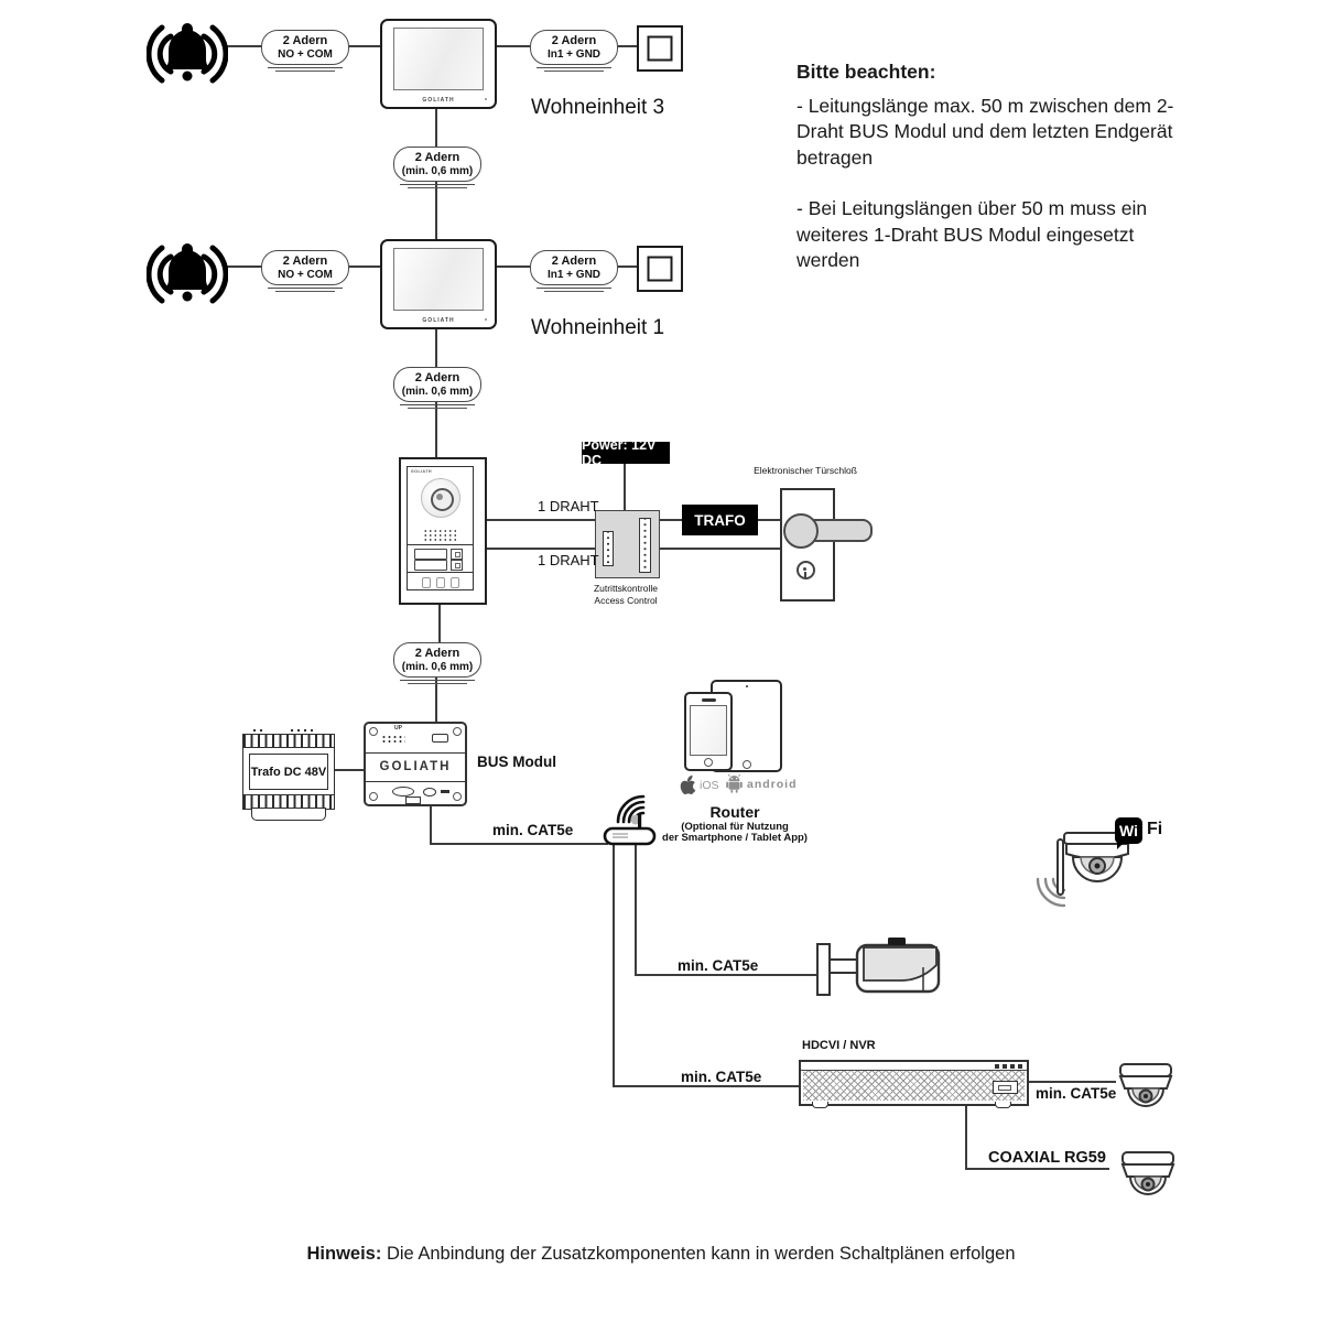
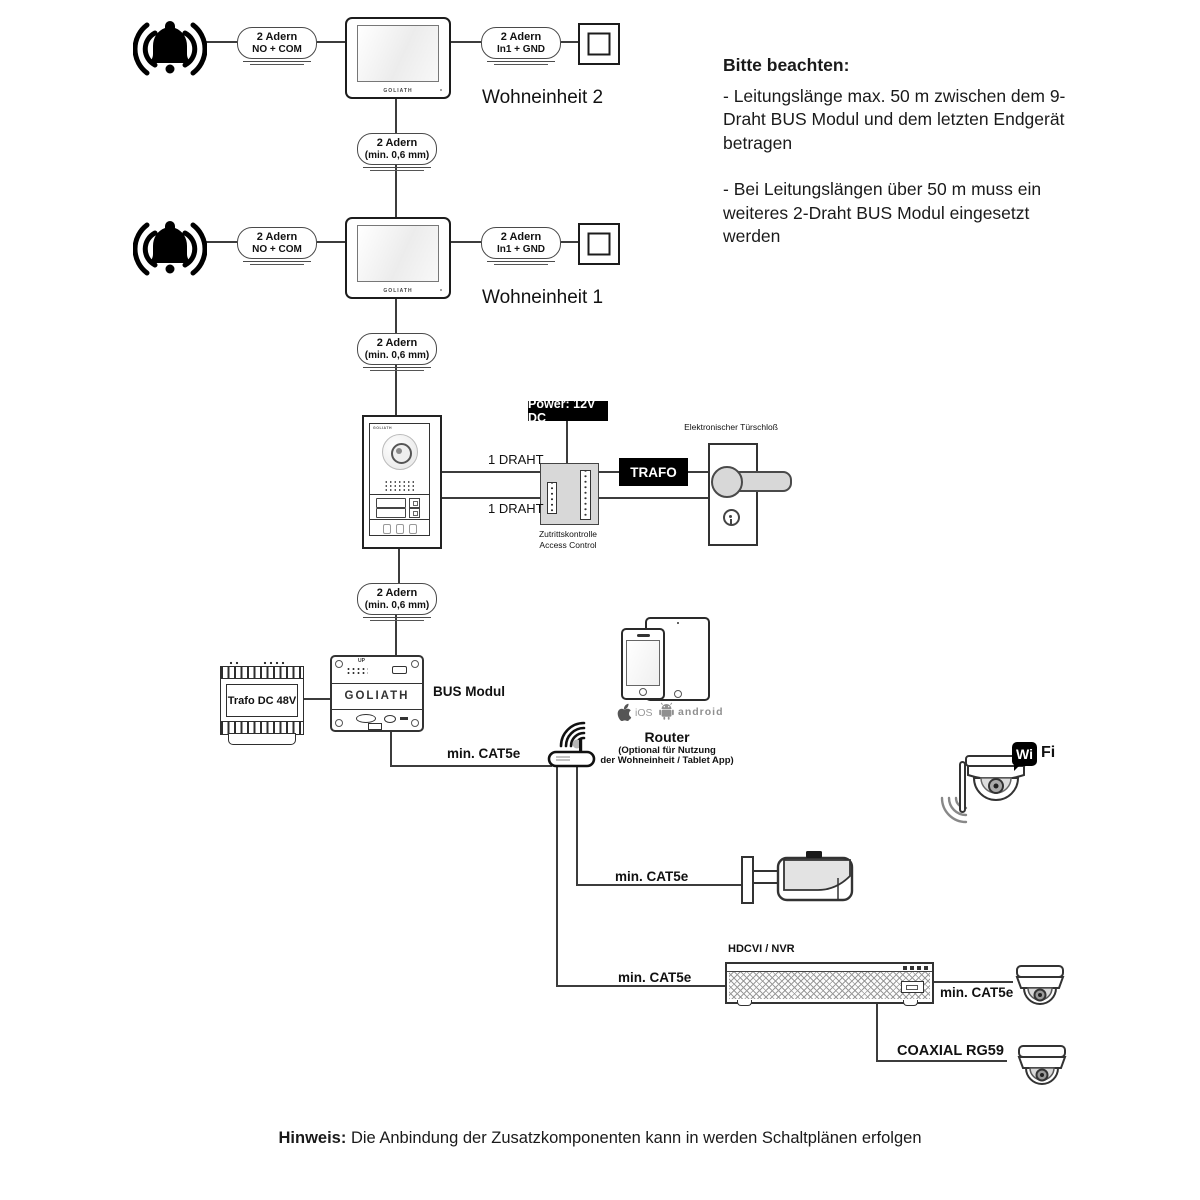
  2 Adern
  NO + COM
  2 Adern
  In1 + GND
- Wohneinheit 3
+ Wohneinheit 2
  2 Adern
  (min. 0,6 mm)
  2 Adern
  NO + COM
  2 Adern
  In1 + GND
  Wohneinheit 1
  2 Adern
  (min. 0,6 mm)
  2 Adern
  (min. 0,6 mm)
  1 DRAHT
  1 DRAHT
  Power: 12V DC
  Zutrittskontrolle
  Access Control
  TRAFO
  Elektronischer Türschloß
  Trafo DC 48V
  GOLIATH
  BUS Modul
  min. CAT5e
  iOS
  android
  Router
  (Optional für Nutzung
- der Smartphone / Tablet App)
+ der Wohneinheit / Tablet App)
  min. CAT5e
  min. CAT5e
  Wi
  Fi
  HDCVI / NVR
  min. CAT5e
  COAXIAL RG59
  Bitte beachten:
- - Leitungslänge max. 50 m zwischen dem 2-Draht BUS Modul und dem letzten Endgerät betragen
+ - Leitungslänge max. 50 m zwischen dem 9-Draht BUS Modul und dem letzten Endgerät betragen
- - Bei Leitungslängen über 50 m muss ein weiteres 1-Draht BUS Modul eingesetzt werden
+ - Bei Leitungslängen über 50 m muss ein weiteres 2-Draht BUS Modul eingesetzt werden
  Hinweis: Die Anbindung der Zusatzkomponenten kann in werden Schaltplänen erfolgen
